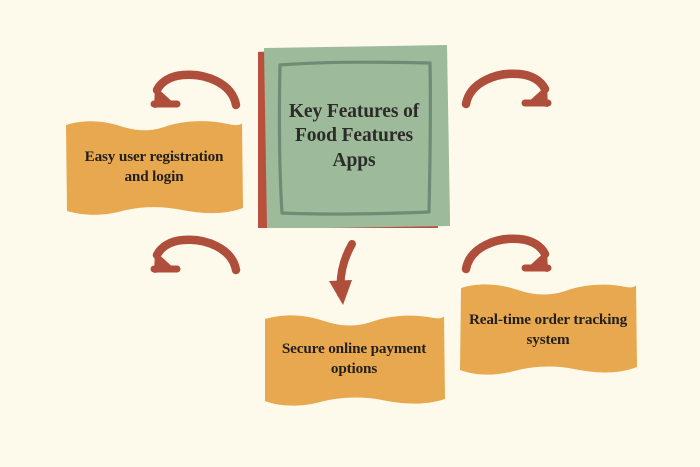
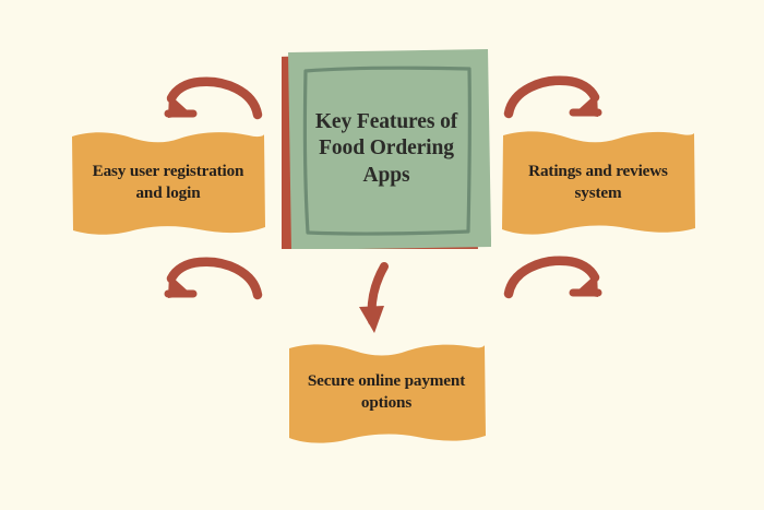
- Key Features of Food Features Apps
+ Key Features of Food Ordering Apps
  Easy user registration and login
+ Ratings and reviews system
  Secure online payment options
- Real-time order tracking system
